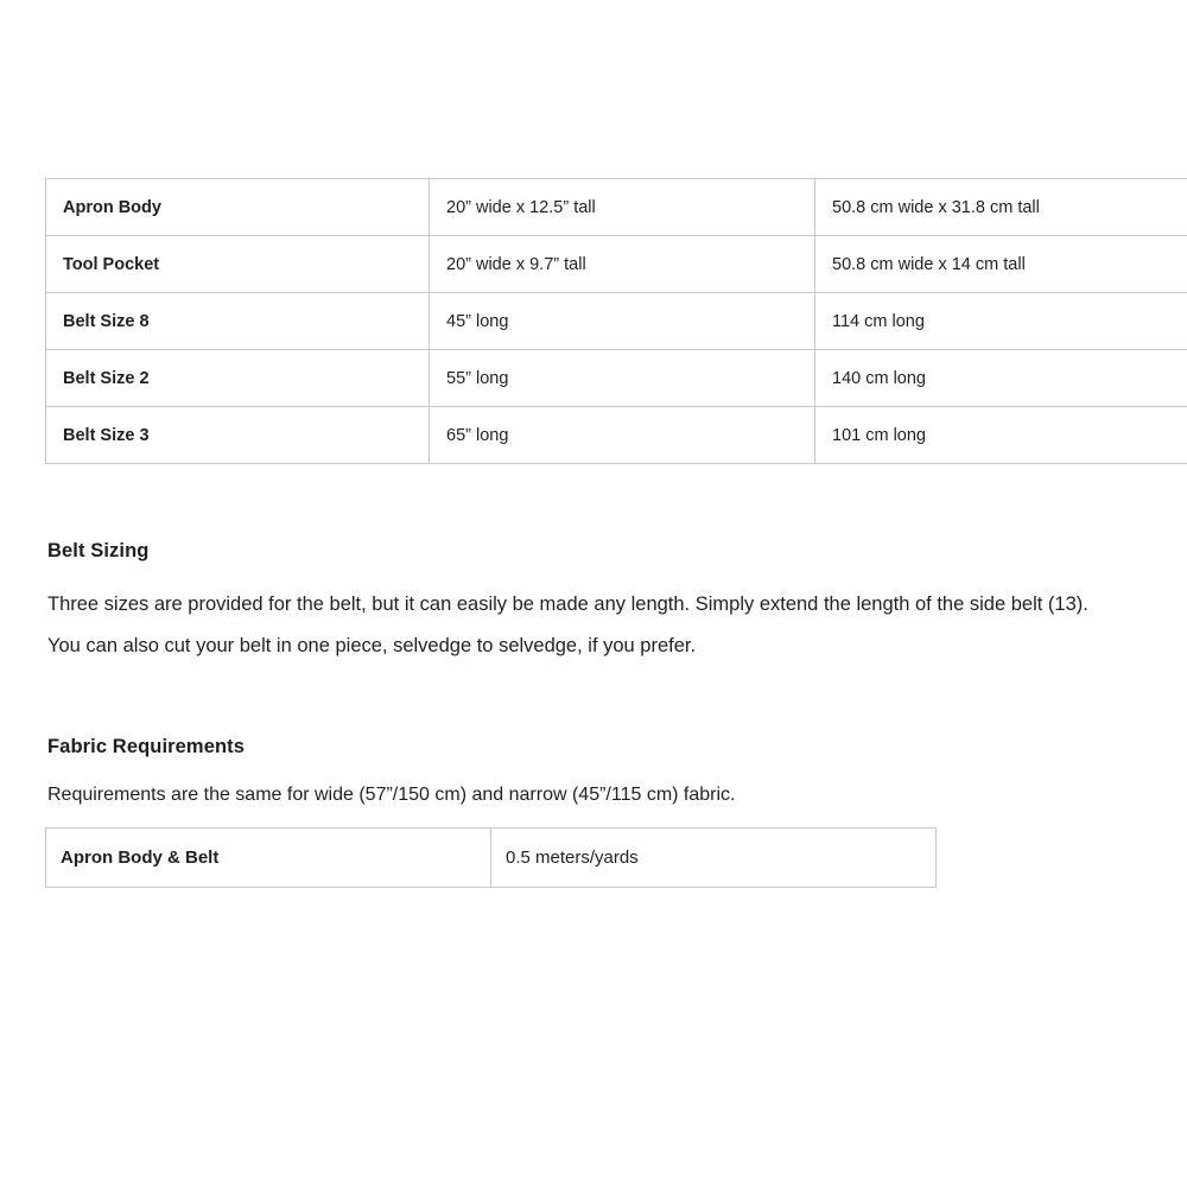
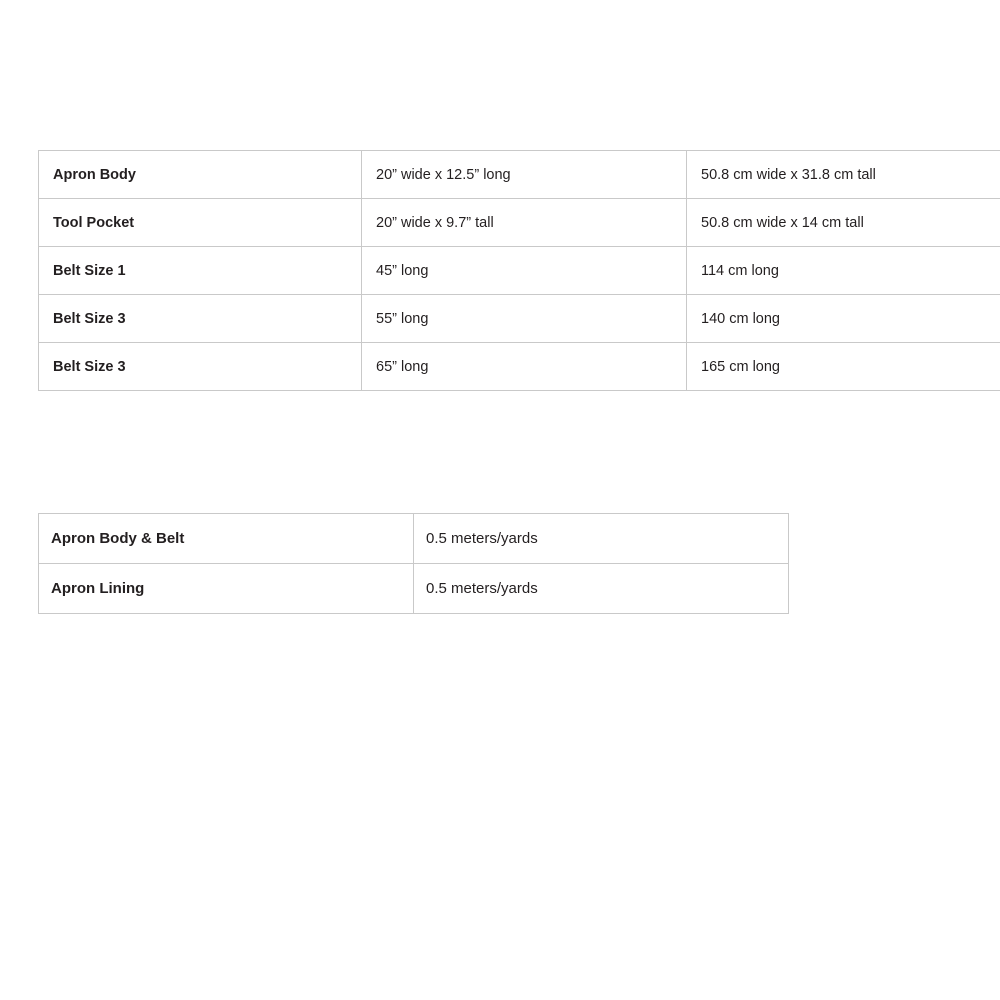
- Apron Body	20” wide x 12.5” tall	50.8 cm wide x 31.8 cm tall
+ Apron Body	20” wide x 12.5” long	50.8 cm wide x 31.8 cm tall
  Tool Pocket	20” wide x 9.7” tall	50.8 cm wide x 14 cm tall
- Belt Size 8	45” long	114 cm long
+ Belt Size 1	45” long	114 cm long
- Belt Size 2	55” long	140 cm long
+ Belt Size 3	55” long	140 cm long
- Belt Size 3	65” long	101 cm long
+ Belt Size 3	65” long	165 cm long
- Belt Sizing
- Three sizes are provided for the belt, but it can easily be made any length. Simply extend the length of the side belt (13). You can also cut your belt in one piece, selvedge to selvedge, if you prefer.
- Fabric Requirements
- Requirements are the same for wide (57”/150 cm) and narrow (45”/115 cm) fabric.
  Apron Body & Belt	0.5 meters/yards
+ Apron Lining	0.5 meters/yards
